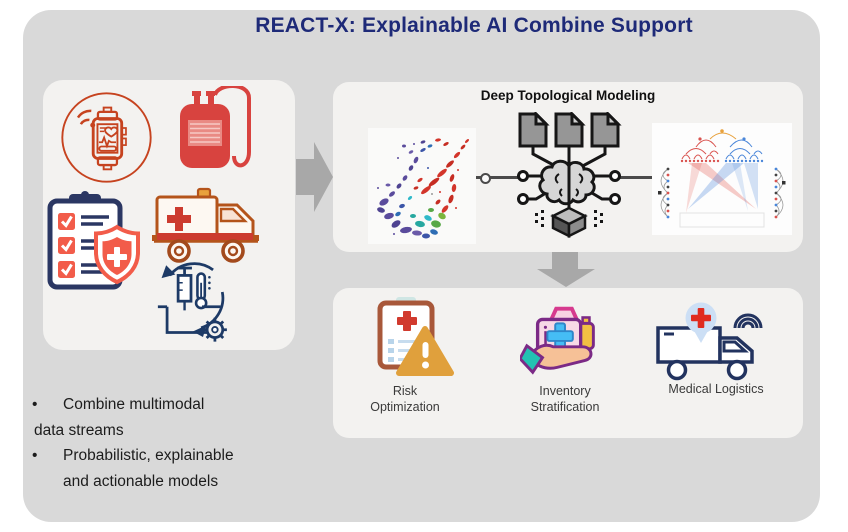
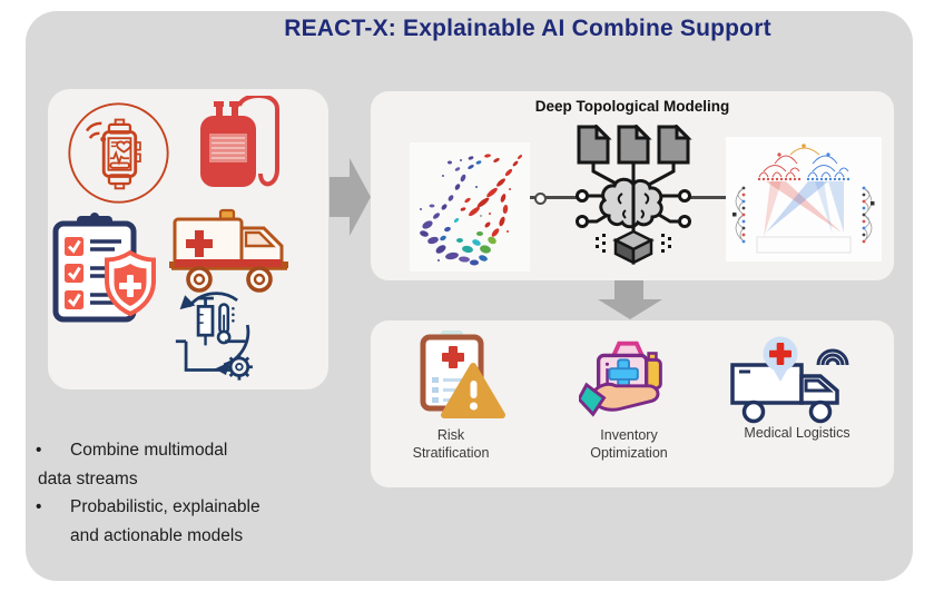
  REACT-X: Explainable AI Combine Support
  Deep Topological Modeling
  Risk
- Optimization
+ Stratification
  Inventory
- Stratification
+ Optimization
  Medical Logistics
  • Combine multimodal
  data streams
  • Probabilistic, explainable
  and actionable models
